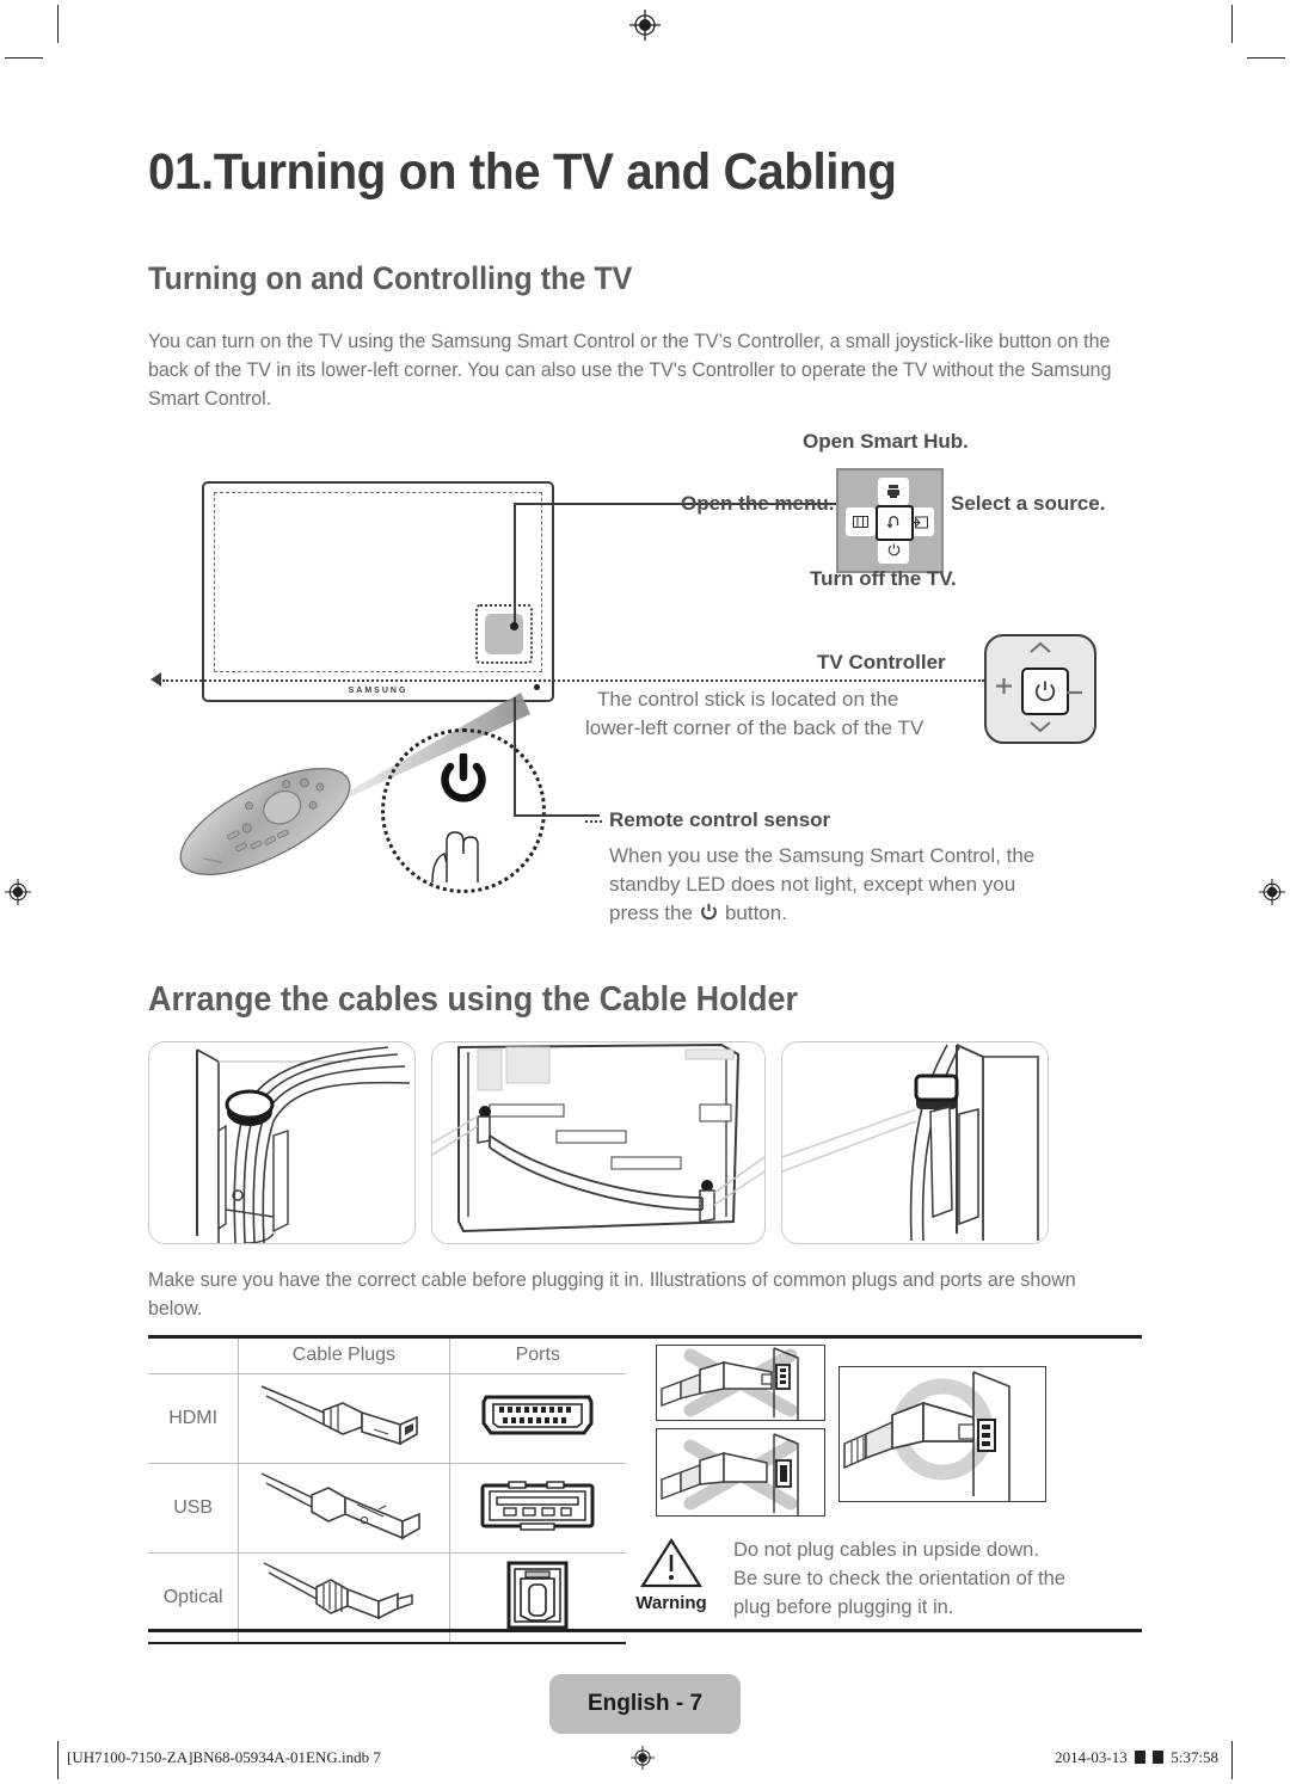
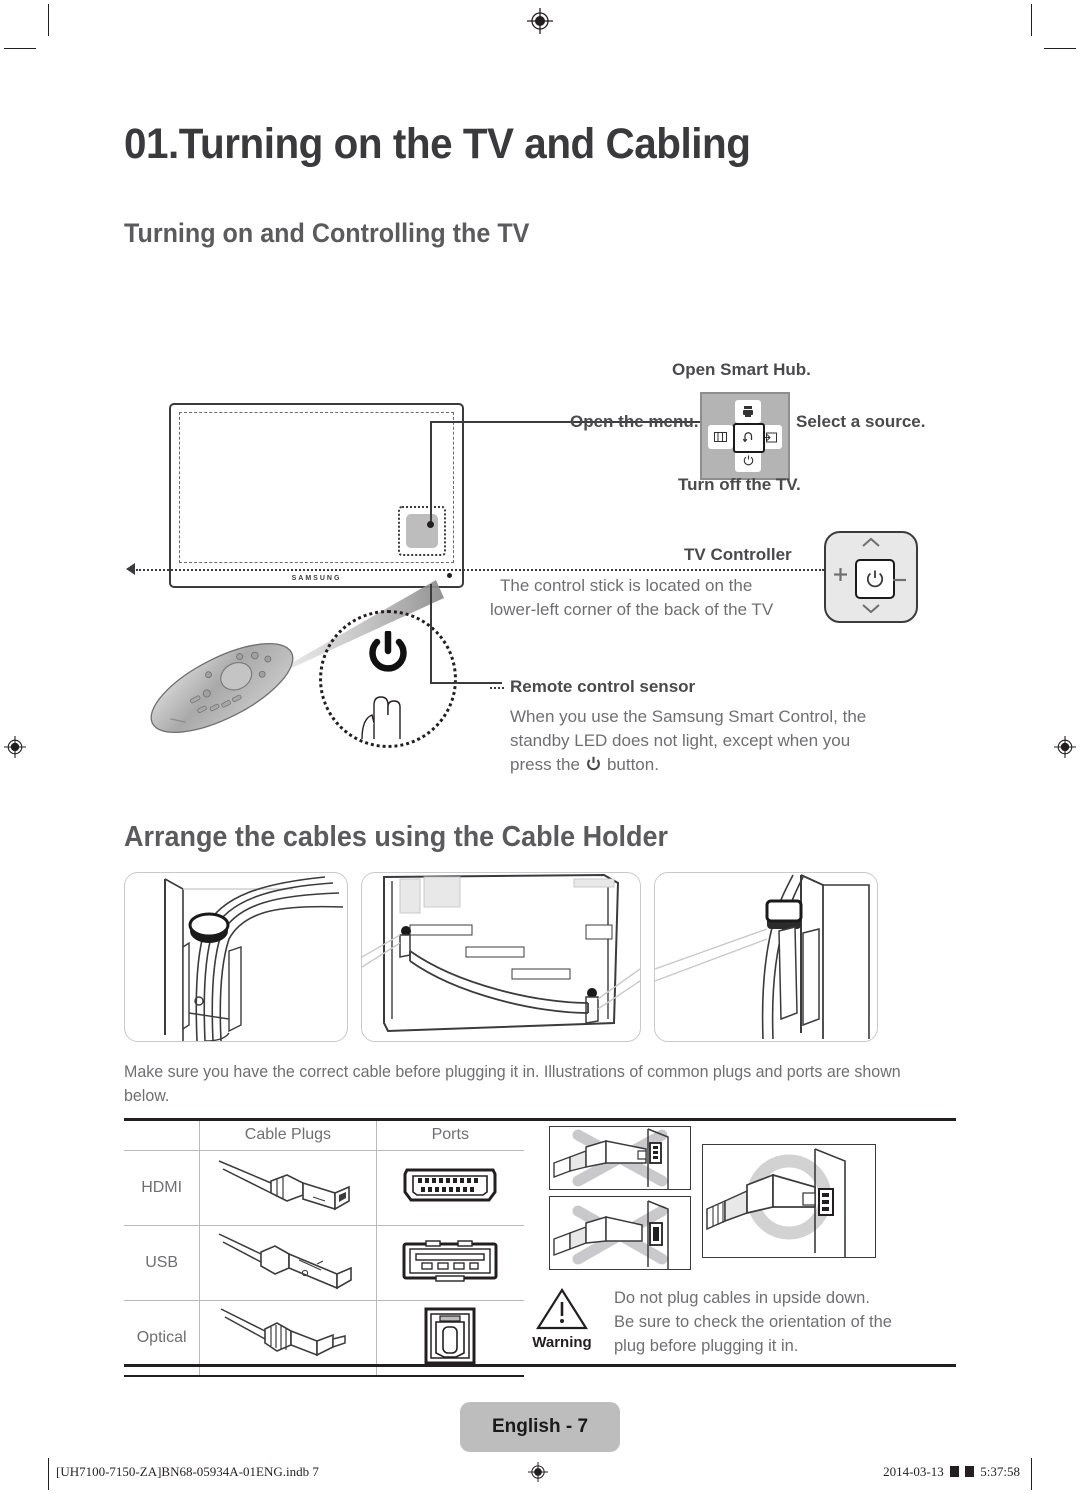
  01.Turning on the TV and Cabling
  Turning on and Controlling the TV
- You can turn on the TV using the Samsung Smart Control or the TV’s Controller, a small joystick-like button on the back of the TV in its lower-left corner. You can also use the TV's Controller to operate the TV without the Samsung Smart Control.
  Open Smart Hub.
  Open the menu.
  Select a source.
  Turn off the TV.
  TV Controller
  The control stick is located on the
  lower-left corner of the back of the TV
  Remote control sensor
  When you use the Samsung Smart Control, the
  standby LED does not light, except when you
  press the
  button.
  Arrange the cables using the Cable Holder
  Make sure you have the correct cable before plugging it in. Illustrations of common plugs and ports are shown below.
  	Cable Plugs	Ports
  HDMI
  USB
  Optical
  Warning
  Do not plug cables in upside down.
  Be sure to check the orientation of the
  plug before plugging it in.
  English - 7
  [UH7100-7150-ZA]BN68-05934A-01ENG.indb 7
  2014-03-13 5:37:58
